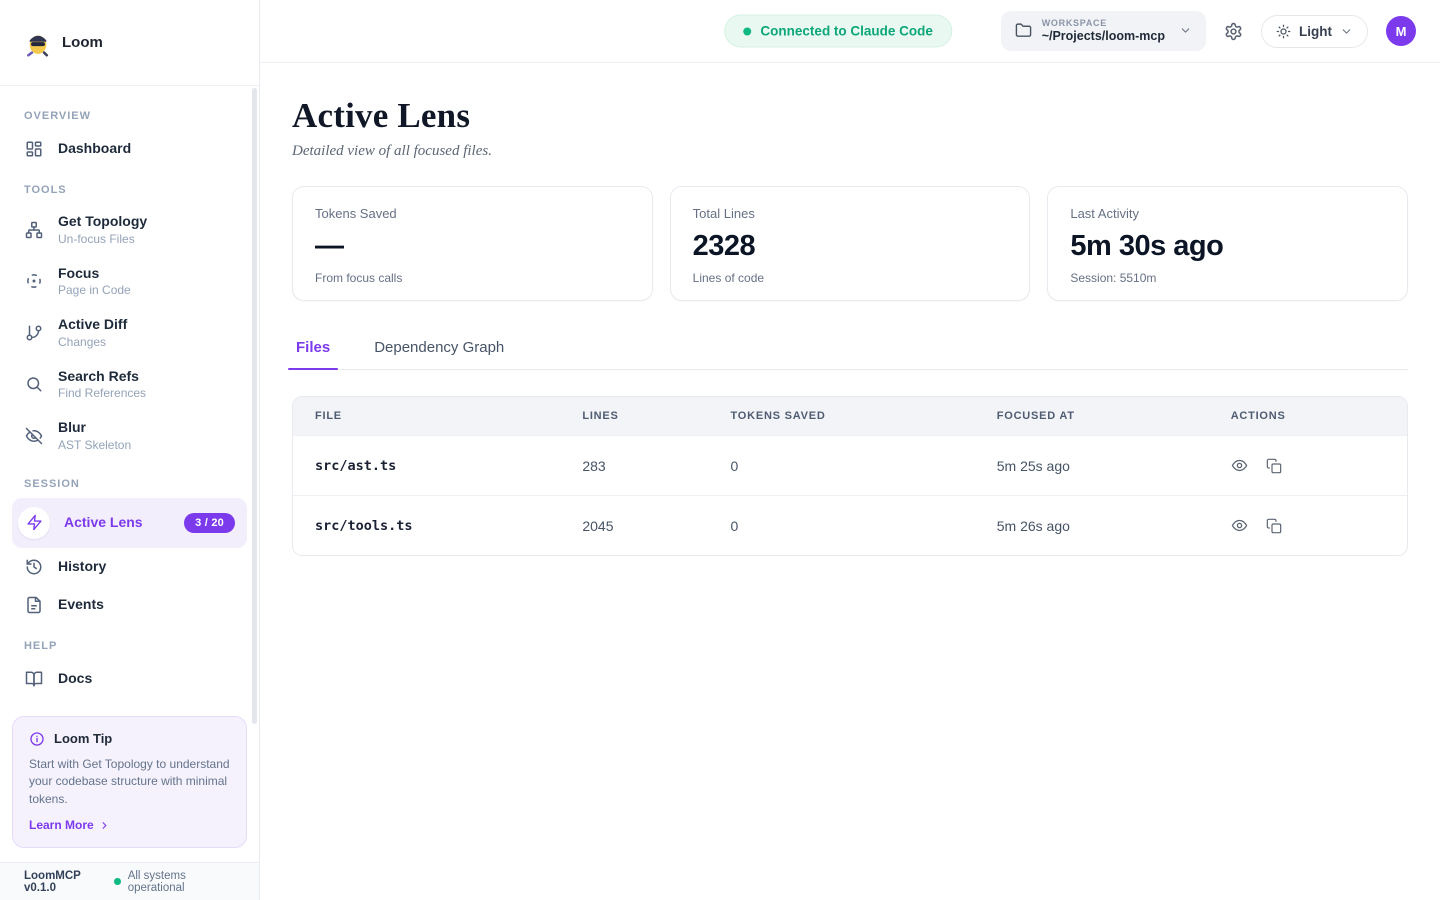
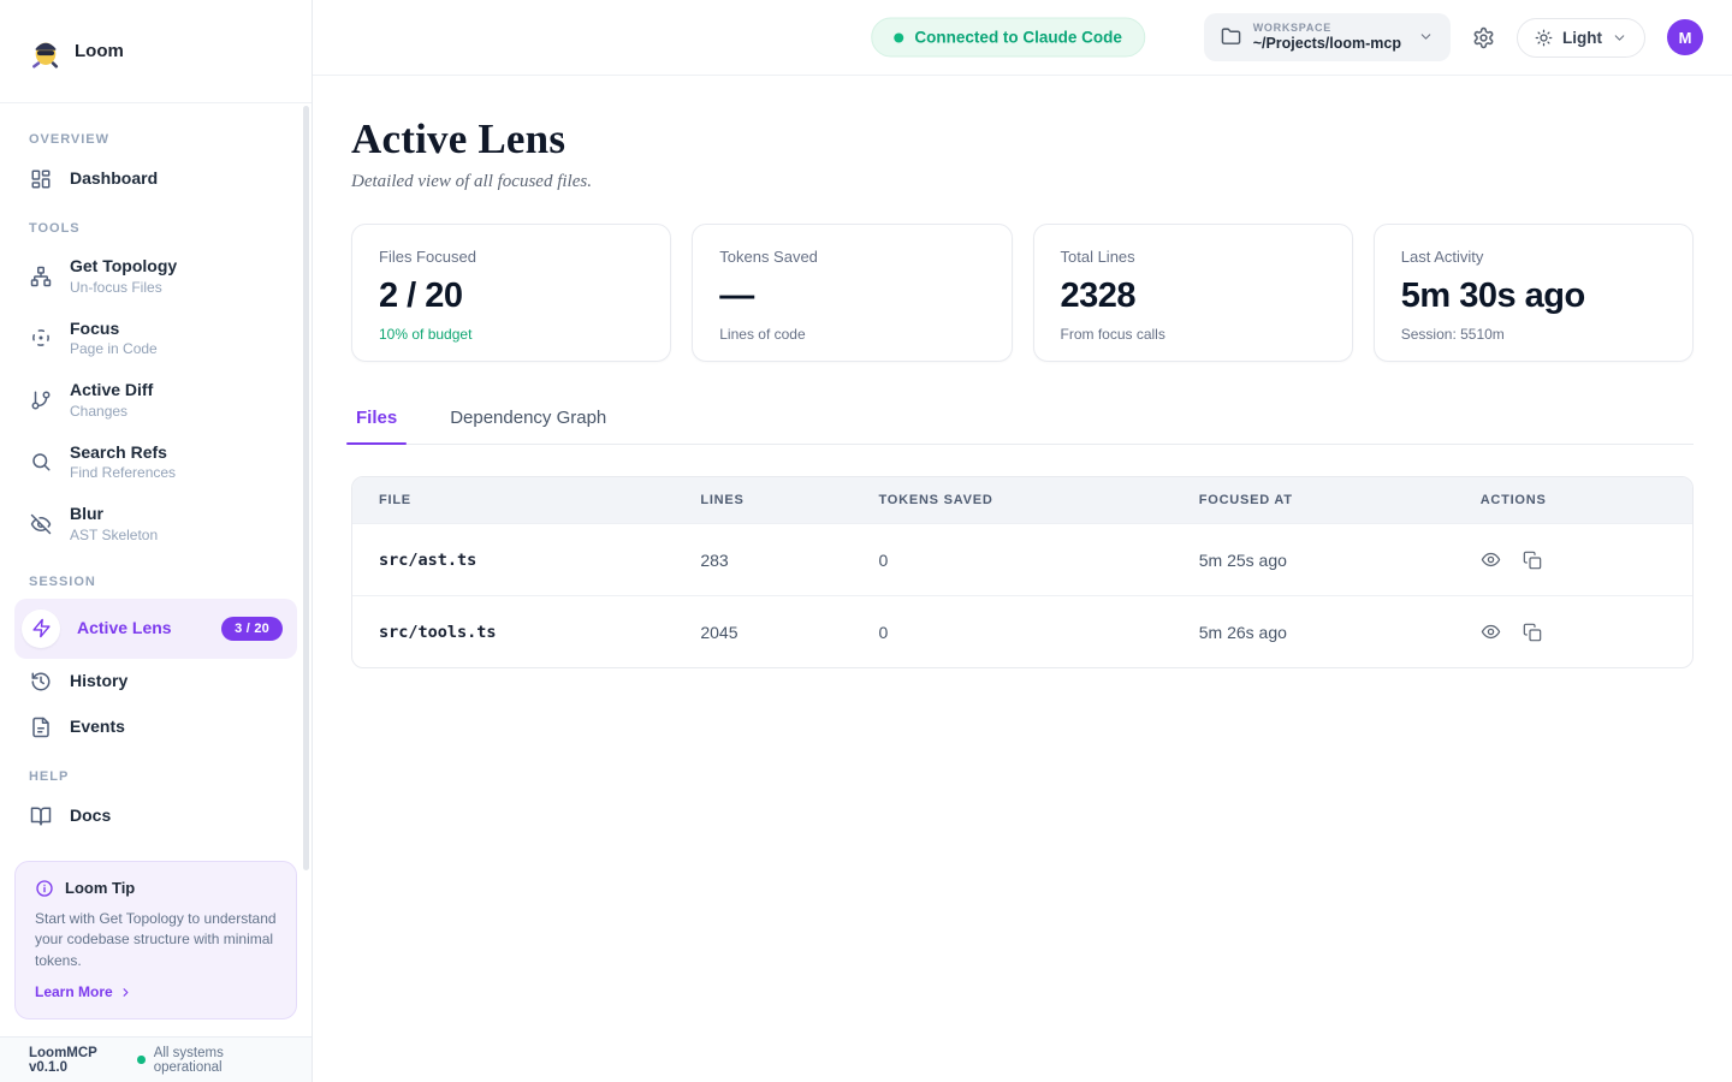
  Loom
  OVERVIEW
  Dashboard
  TOOLS
  Get Topology
  Un-focus Files
  Focus
  Page in Code
  Active Diff
  Changes
  Search Refs
  Find References
  Blur
  AST Skeleton
  SESSION
  Active Lens
  3 / 20
  History
  Events
  HELP
  Docs
  Loom Tip
  Start with Get Topology to understand your codebase structure with minimal tokens.
  Learn More
  LoomMCP v0.1.0
  All systems operational
  Connected to Claude Code
  WORKSPACE
  ~/Projects/loom-mcp
  Light
  M
  Active Lens
  Detailed view of all focused files.
+ Files Focused
+ 2 / 20
+ 10% of budget
  Tokens Saved
  —
- From focus calls
+ Lines of code
  Total Lines
  2328
- Lines of code
+ From focus calls
  Last Activity
  5m 30s ago
  Session: 5510m
  Files
  Dependency Graph
  FILE	LINES	TOKENS SAVED	FOCUSED AT	ACTIONS
  src/ast.ts	283	0	5m 25s ago
  src/tools.ts	2045	0	5m 26s ago
